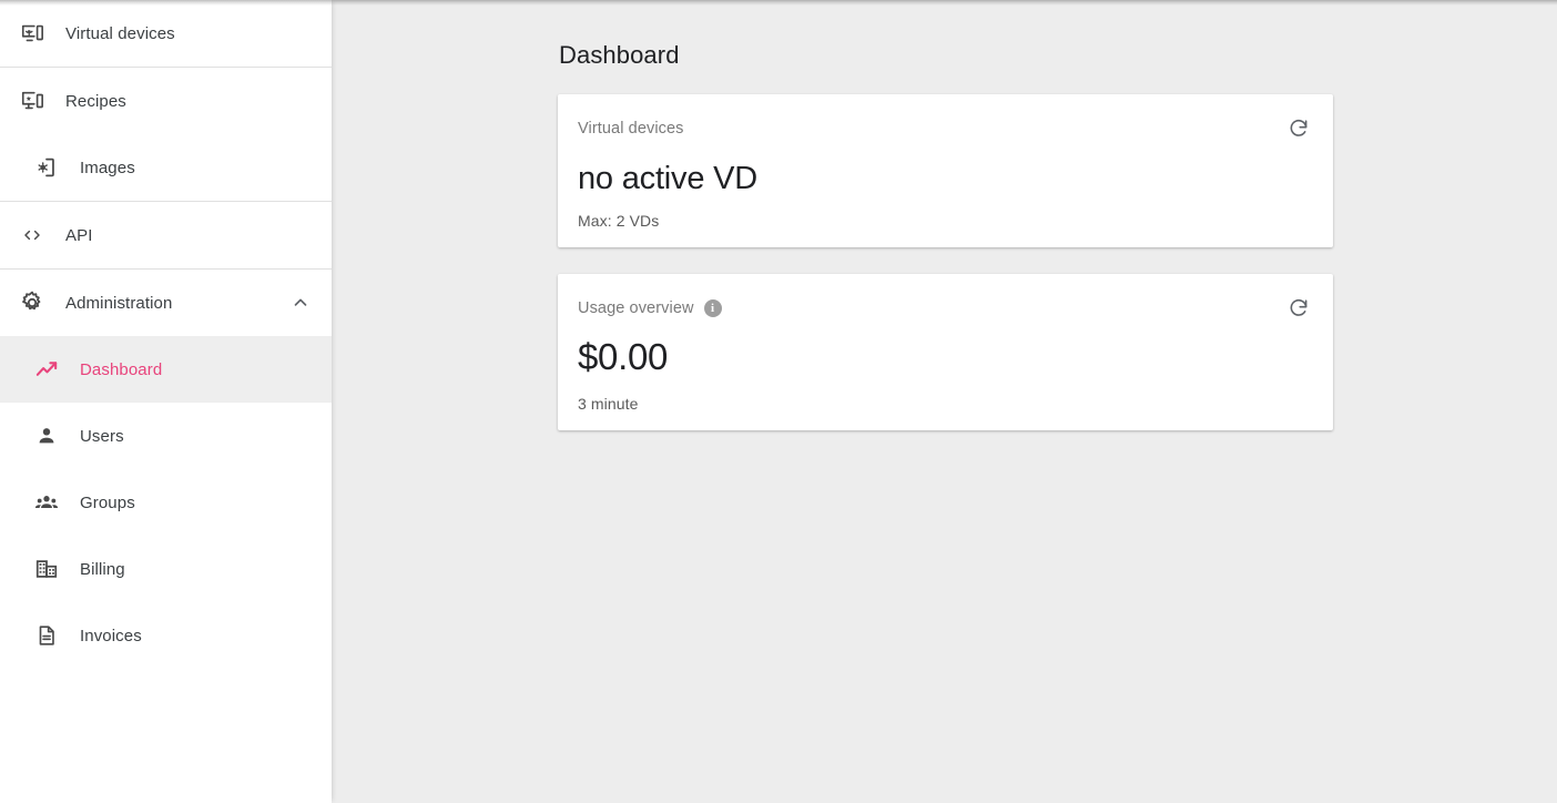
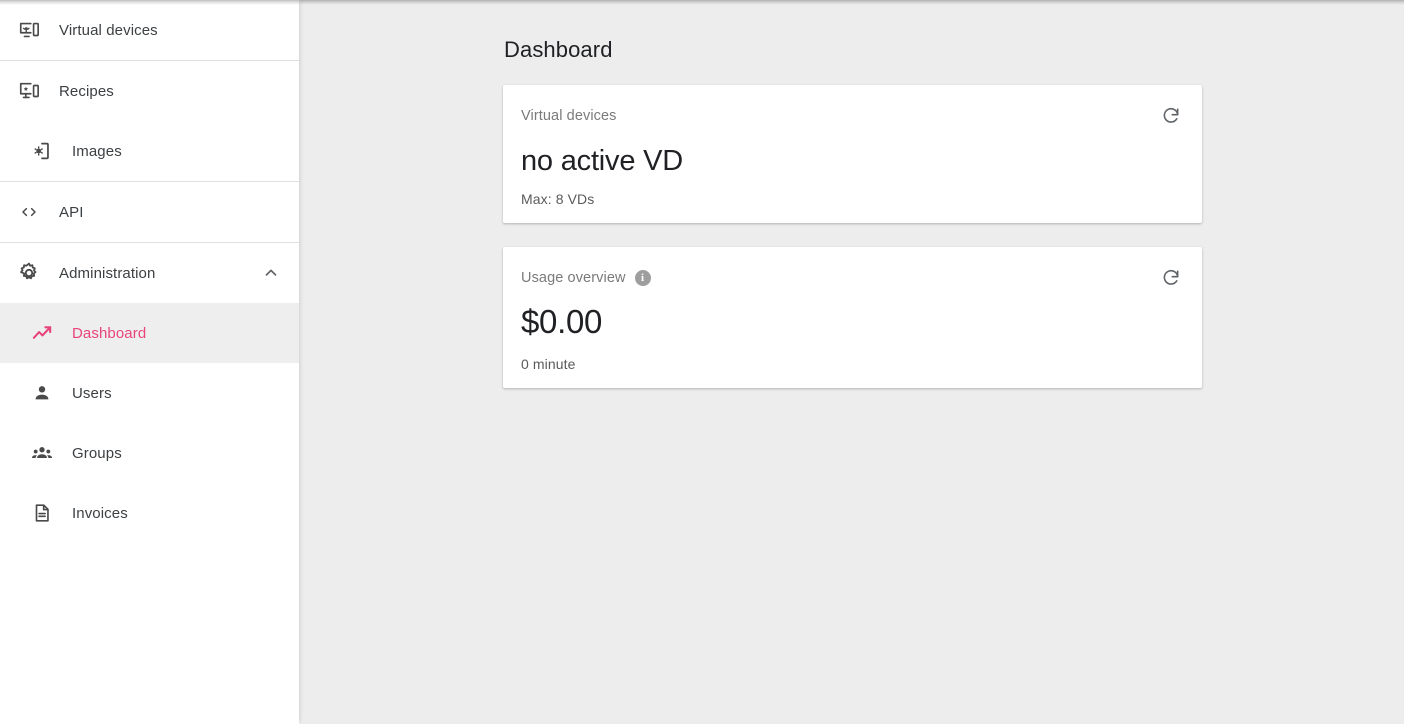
  Virtual devices
  Recipes
  Images
  API
  Administration
  Dashboard
  Users
  Groups
- Billing
  Invoices
  Dashboard
  Virtual devices
  no active VD
- Max: 2 VDs
+ Max: 8 VDs
  Usage overview
  i
  $0.00
- 3 minute
+ 0 minute
